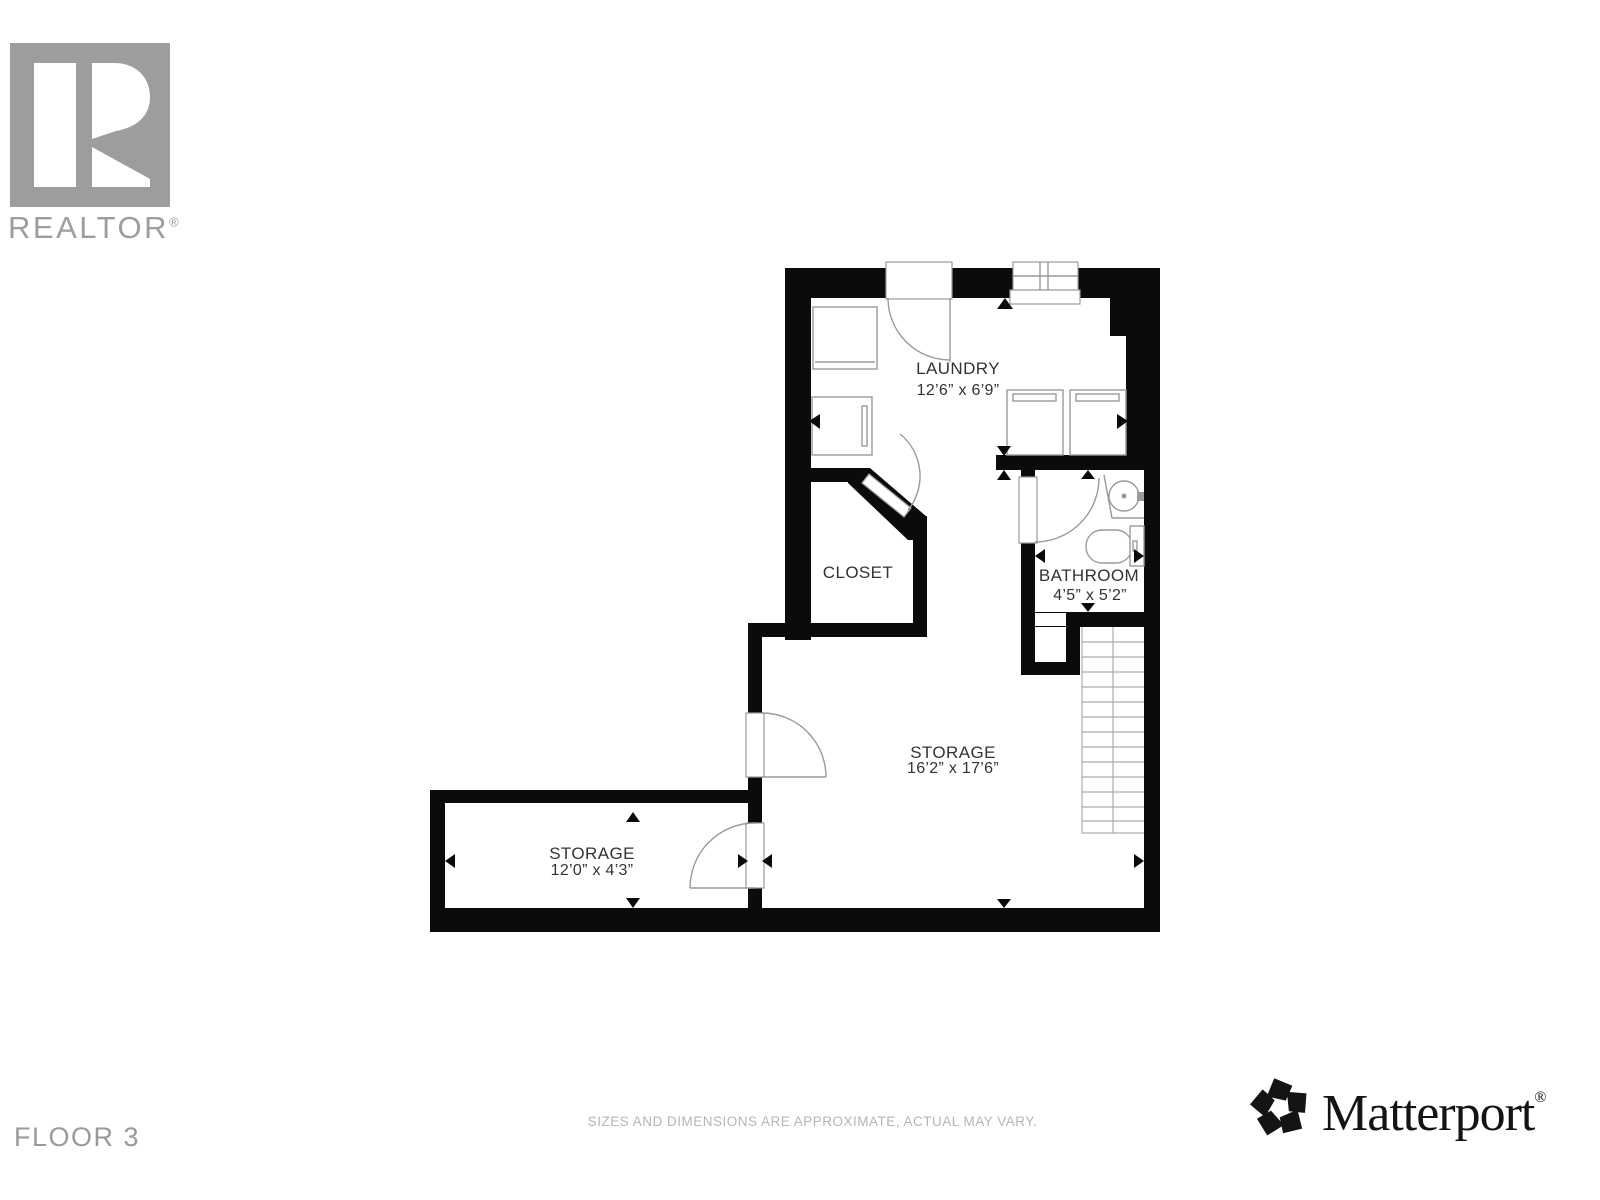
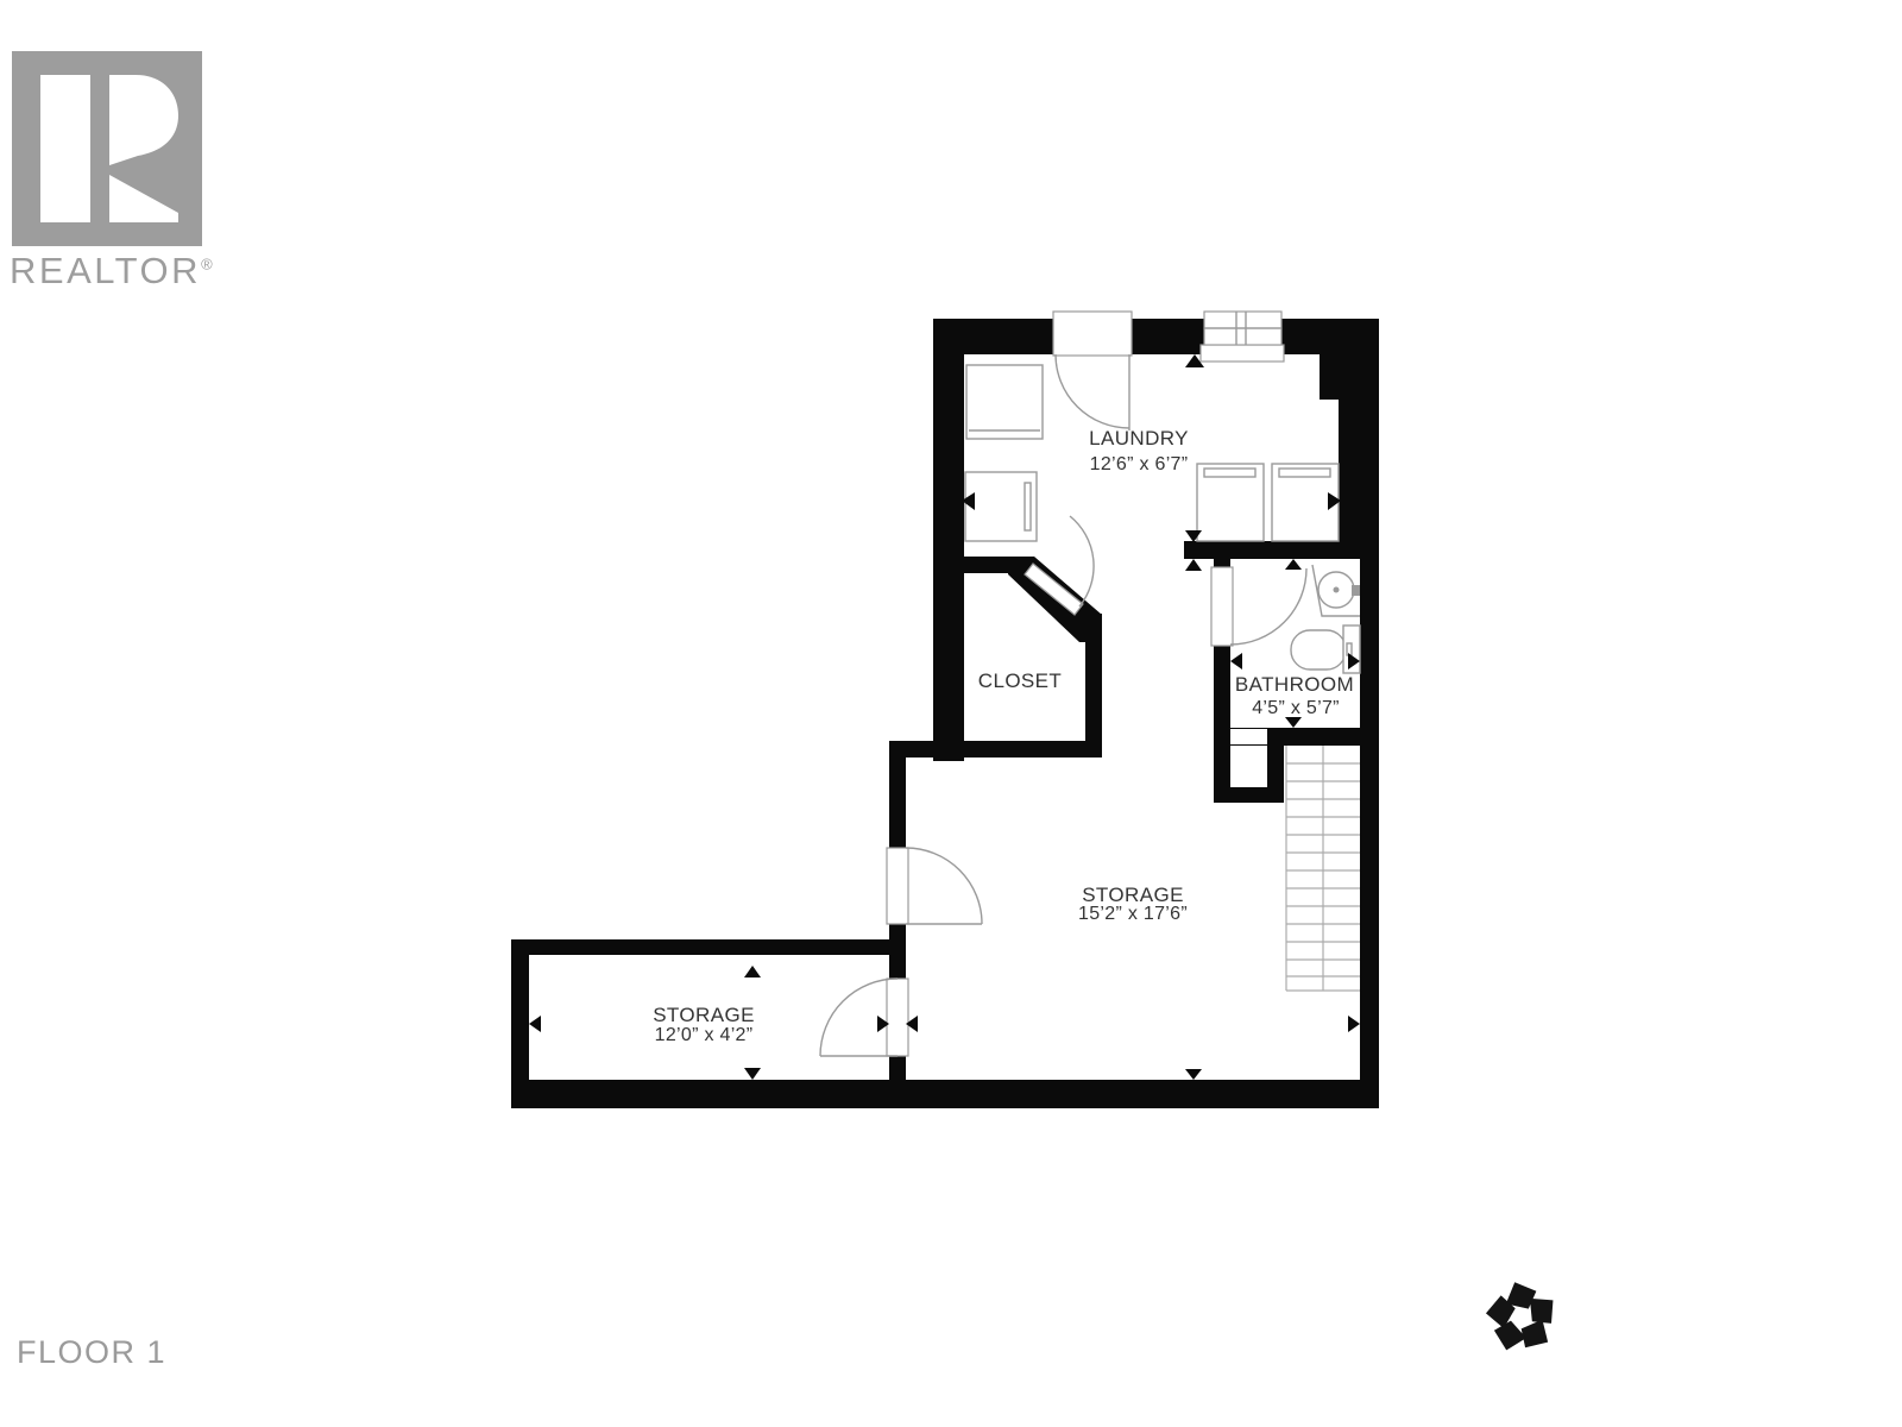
  REALTOR®
  LAUNDRY
- 12’6” x 6’9”
+ 12’6” x 6’7”
  CLOSET
  BATHROOM
- 4’5” x 5’2”
+ 4’5” x 5’7”
  STORAGE
- 16’2” x 17’6”
+ 15’2” x 17’6”
  STORAGE
- 12’0” x 4’3”
+ 12’0” x 4’2”
- SIZES AND DIMENSIONS ARE APPROXIMATE, ACTUAL MAY VARY.
- FLOOR 3
+ FLOOR 1
- Matterport®
